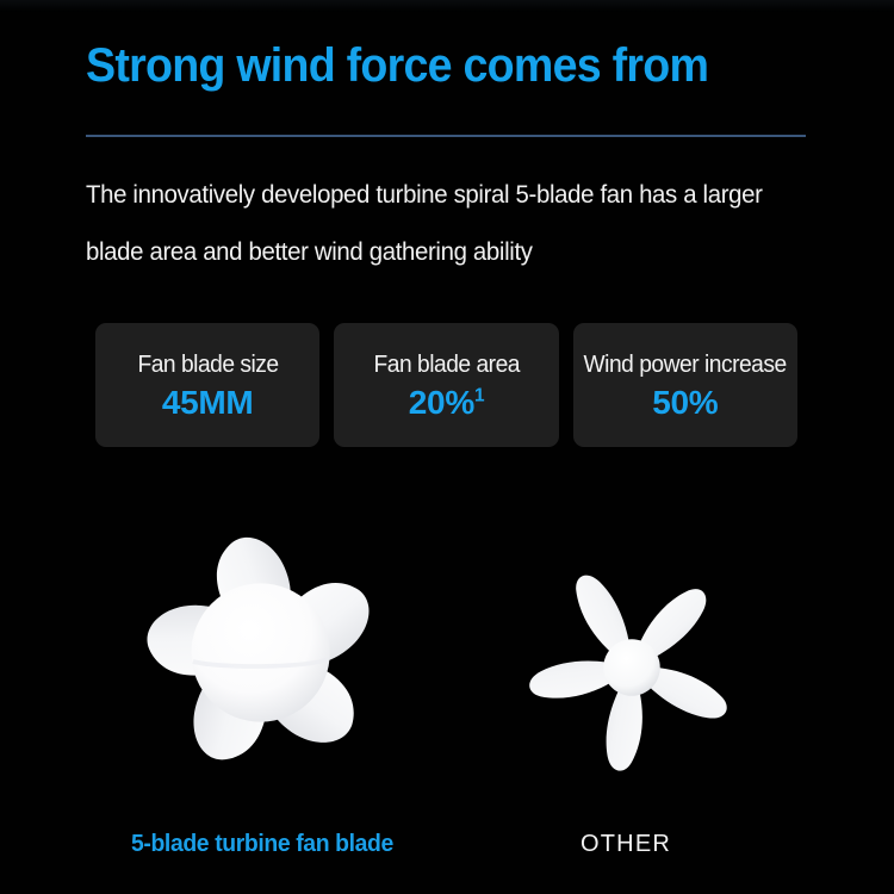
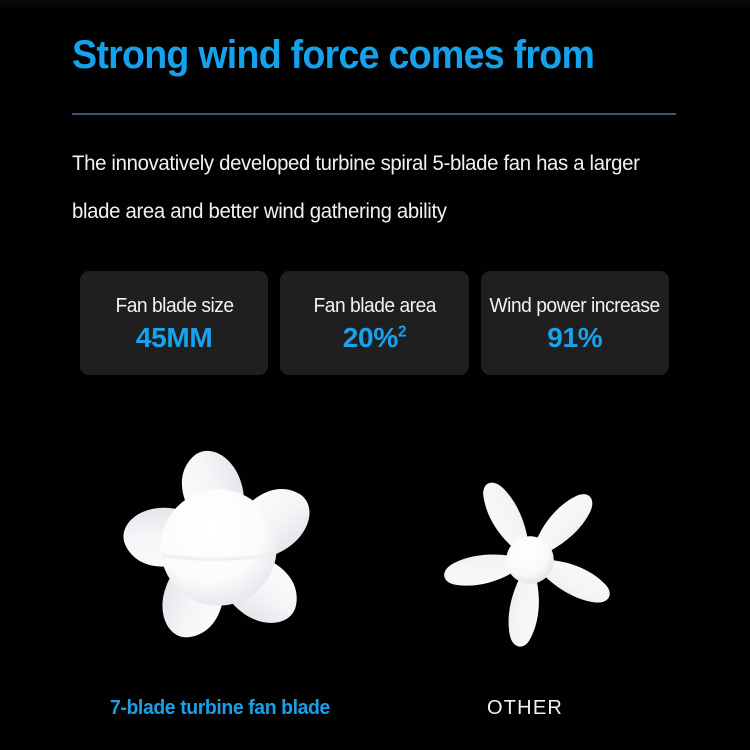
  Strong wind force comes from
  The innovatively developed turbine spiral 5-blade fan has a larger blade area and better wind gathering ability
  Fan blade size
  45MM
  Fan blade area
- 20%1
+ 20%2
  Wind power increase
- 50%
+ 91%
- 5-blade turbine fan blade
+ 7-blade turbine fan blade
  OTHER
